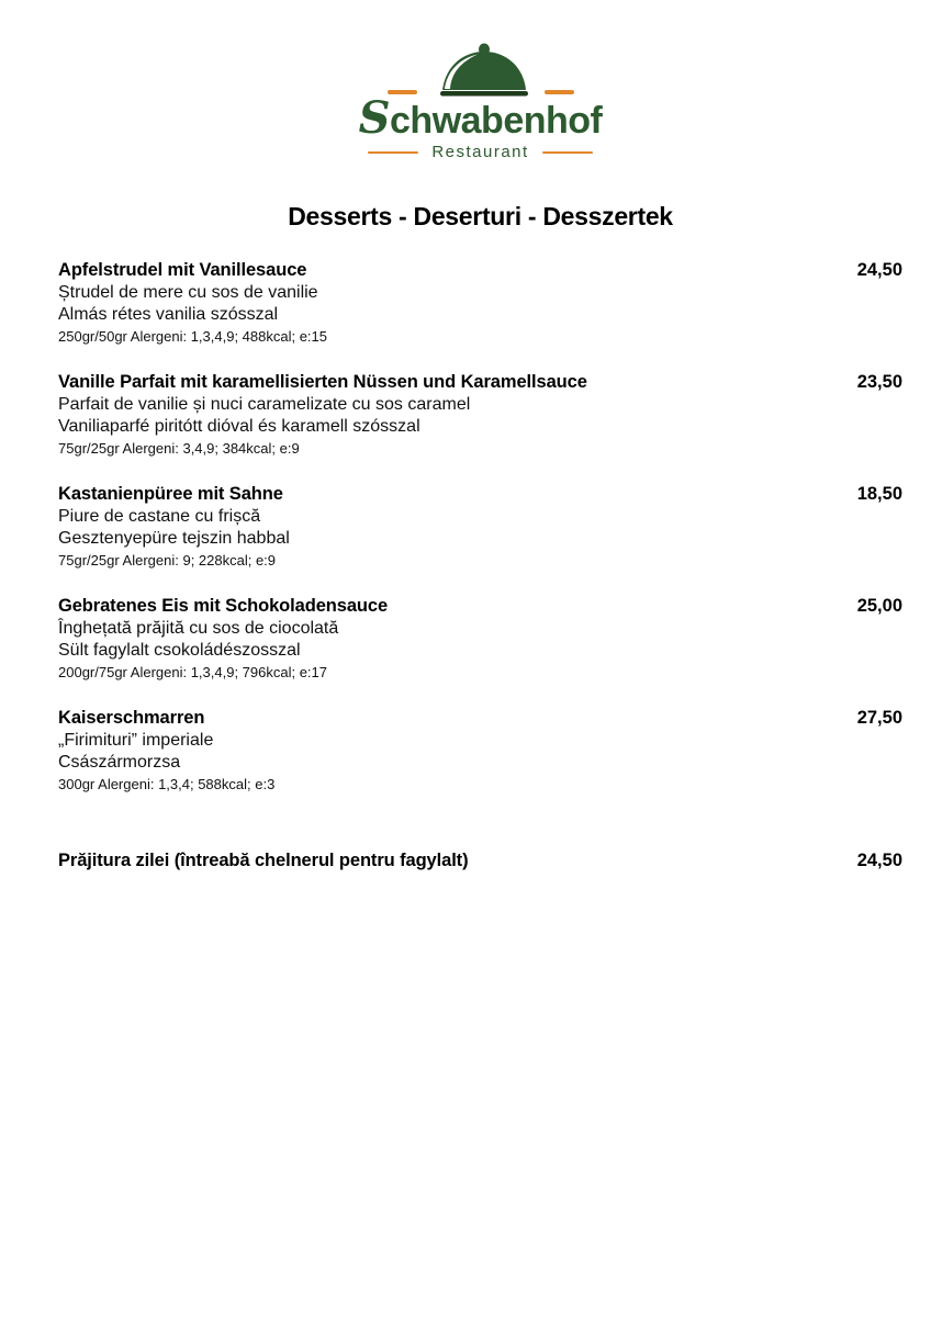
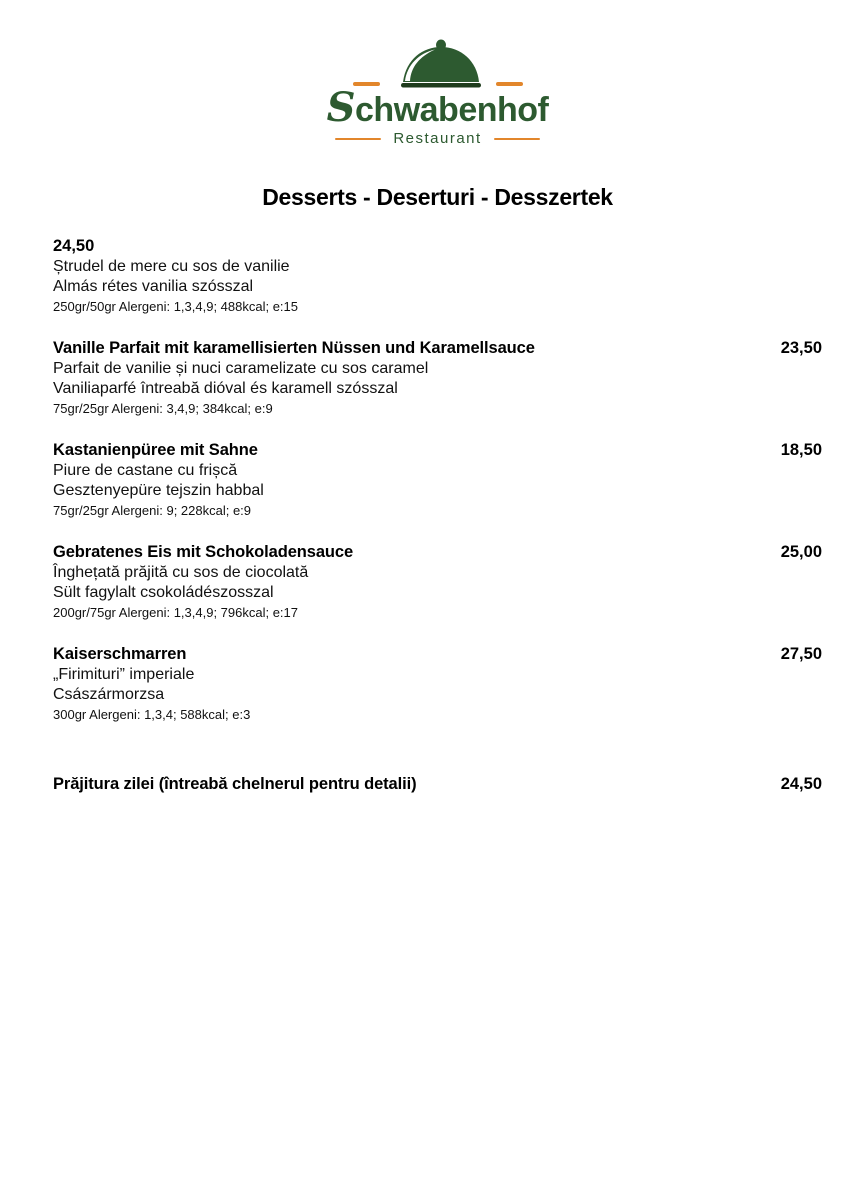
  Schwabenhof
  Restaurant
  Desserts - Deserturi - Desszertek
- Apfelstrudel mit Vanillesauce
  24,50
  Ștrudel de mere cu sos de vanilie
  Almás rétes vanilia szósszal
  250gr/50gr Alergeni: 1,3,4,9; 488kcal; e:15
  Vanille Parfait mit karamellisierten Nüssen und Karamellsauce
  23,50
  Parfait de vanilie și nuci caramelizate cu sos caramel
- Vaniliaparfé piritótt dióval és karamell szósszal
+ Vaniliaparfé întreabă dióval és karamell szósszal
  75gr/25gr Alergeni: 3,4,9; 384kcal; e:9
  Kastanienpüree mit Sahne
  18,50
  Piure de castane cu frișcă
  Gesztenyepüre tejszin habbal
  75gr/25gr Alergeni: 9; 228kcal; e:9
  Gebratenes Eis mit Schokoladensauce
  25,00
  Înghețată prăjită cu sos de ciocolată
  Sült fagylalt csokoládészosszal
  200gr/75gr Alergeni: 1,3,4,9; 796kcal; e:17
  Kaiserschmarren
  27,50
  „Firimituri” imperiale
  Császármorzsa
  300gr Alergeni: 1,3,4; 588kcal; e:3
- Prăjitura zilei (întreabă chelnerul pentru fagylalt)
+ Prăjitura zilei (întreabă chelnerul pentru detalii)
  24,50
